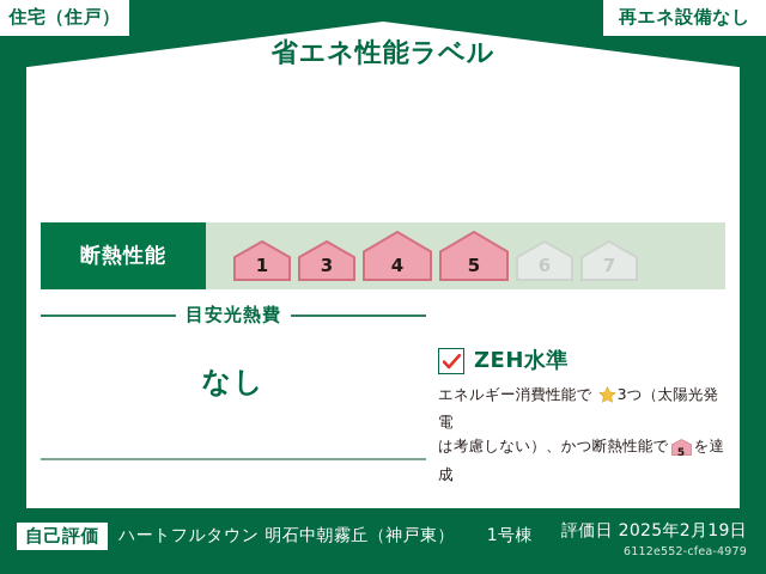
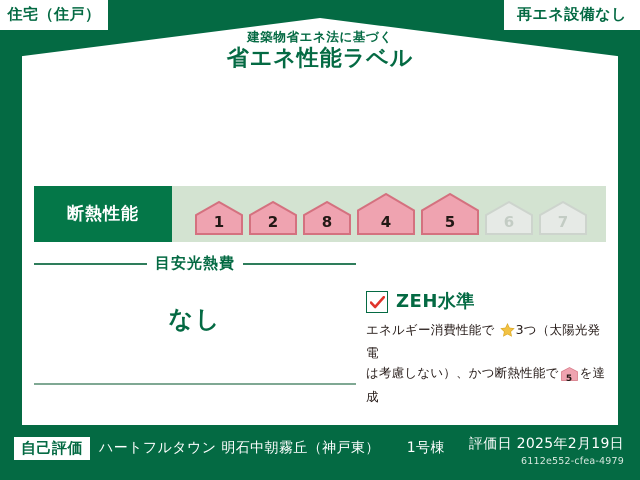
  住宅（住戸）
  再エネ設備なし
+ 建築物省エネ法に基づく
  省エネ性能ラベル
  断熱性能
  1
+ 2
- 3
+ 8
  4
  5
  6
  7
  目安光熱費
  なし
  ZEH水準
  エネルギー消費性能で 3つ（太陽光発電
  は考慮しない）、かつ断熱性能で
  5
  を達成
  自己評価
  ハートフルタウン 明石中朝霧丘（神戸東）
  1号棟
  評価日 2025年2月19日
  6112e552-cfea-4979
